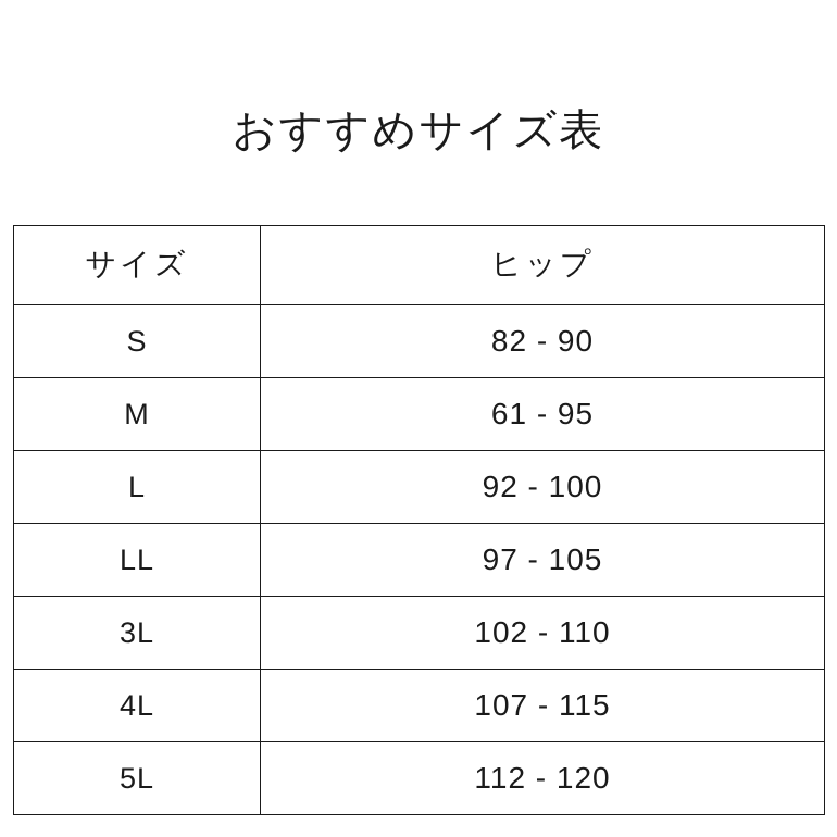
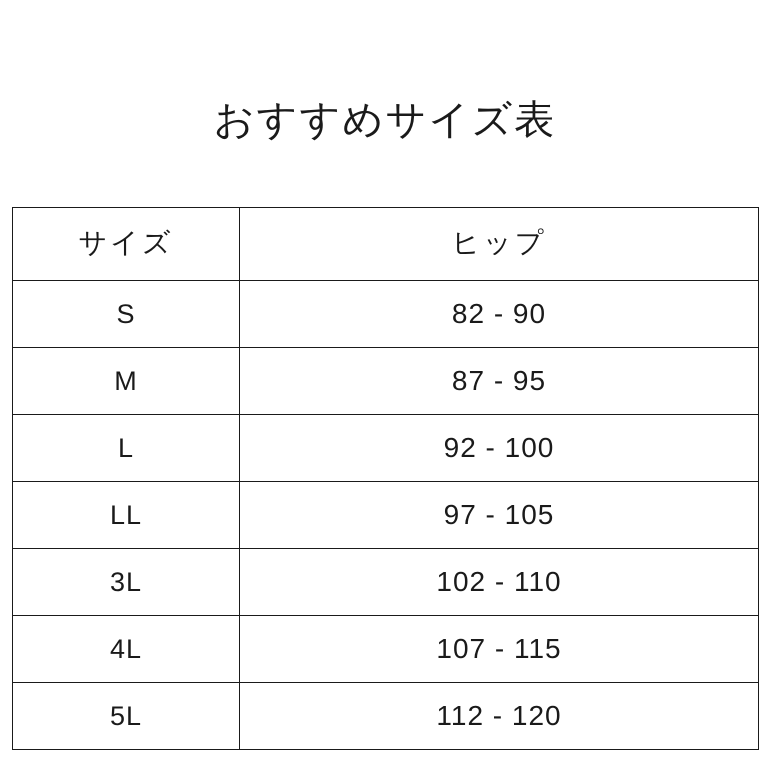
  おすすめサイズ表
  サイズ	ヒップ
  S	82 - 90
- M	61 - 95
+ M	87 - 95
  L	92 - 100
  LL	97 - 105
  3L	102 - 110
  4L	107 - 115
  5L	112 - 120
